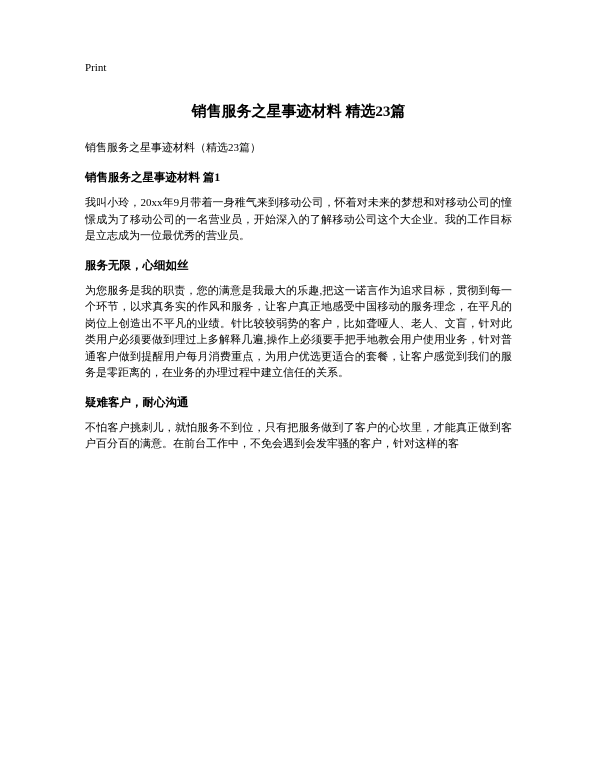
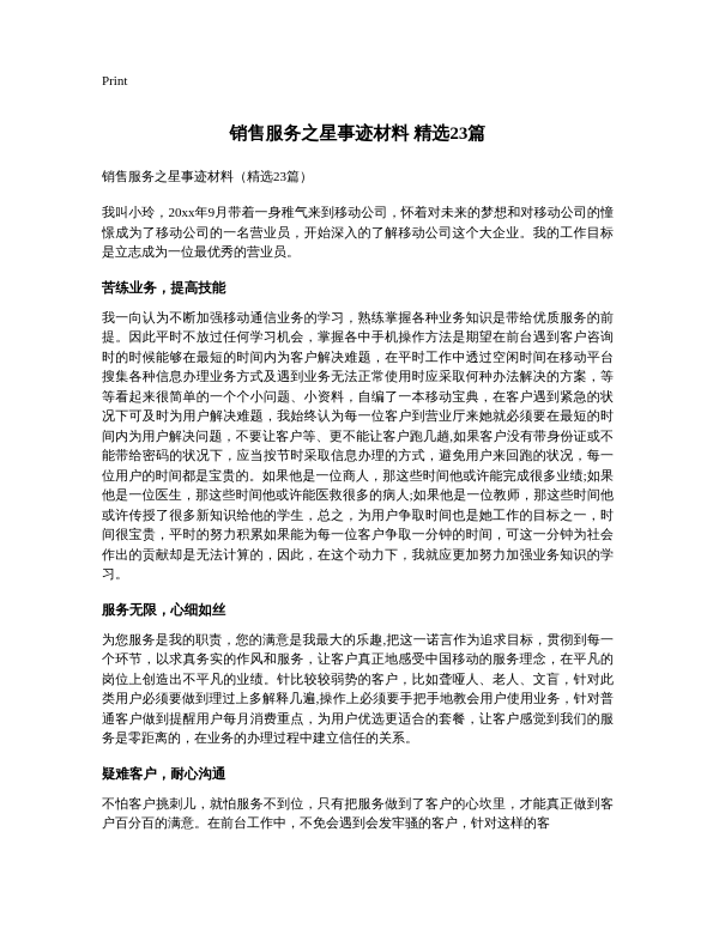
  Print
  销售服务之星事迹材料 精选23篇
  销售服务之星事迹材料（精选23篇）
- 销售服务之星事迹材料 篇1
  我叫小玲，20xx年9月带着一身稚气来到移动公司，怀着对未来的梦想和对移动公司的憧憬成为了移动公司的一名营业员，开始深入的了解移动公司这个大企业。我的工作目标是立志成为一位最优秀的营业员。
+ 苦练业务，提高技能
+ 我一向认为不断加强移动通信业务的学习，熟练掌握各种业务知识是带给优质服务的前提。因此平时不放过任何学习机会，掌握各中手机操作方法是期望在前台遇到客户咨询时的时候能够在最短的时间内为客户解决难题，在平时工作中透过空闲时间在移动平台搜集各种信息办理业务方式及遇到业务无法正常使用时应采取何种办法解决的方案，等等看起来很简单的一个个小问题、小资料，自编了一本移动宝典，在客户遇到紧急的状况下可及时为用户解决难题，我始终认为每一位客户到营业厅来她就必须要在最短的时间内为用户解决问题，不要让客户等、更不能让客户跑几趟,如果客户没有带身份证或不能带给密码的状况下，应当按节时采取信息办理的方式，避免用户来回跑的状况，每一位用户的时间都是宝贵的。如果他是一位商人，那这些时间他或许能完成很多业绩;如果他是一位医生，那这些时间他或许能医救很多的病人;如果他是一位教师，那这些时间他或许传授了很多新知识给他的学生，总之，为用户争取时间也是她工作的目标之一，时间很宝贵，平时的努力积累如果能为每一位客户争取一分钟的时间，可这一分钟为社会作出的贡献却是无法计算的，因此，在这个动力下，我就应更加努力加强业务知识的学习。
  服务无限，心细如丝
  为您服务是我的职责，您的满意是我最大的乐趣,把这一诺言作为追求目标，贯彻到每一个环节，以求真务实的作风和服务，让客户真正地感受中国移动的服务理念，在平凡的岗位上创造出不平凡的业绩。针比较较弱势的客户，比如聋哑人、老人、文盲，针对此类用户必须要做到理过上多解释几遍,操作上必须要手把手地教会用户使用业务，针对普通客户做到提醒用户每月消费重点，为用户优选更适合的套餐，让客户感觉到我们的服务是零距离的，在业务的办理过程中建立信任的关系。
  疑难客户，耐心沟通
  不怕客户挑刺儿，就怕服务不到位，只有把服务做到了客户的心坎里，才能真正做到客户百分百的满意。在前台工作中，不免会遇到会发牢骚的客户，针对这样的客
